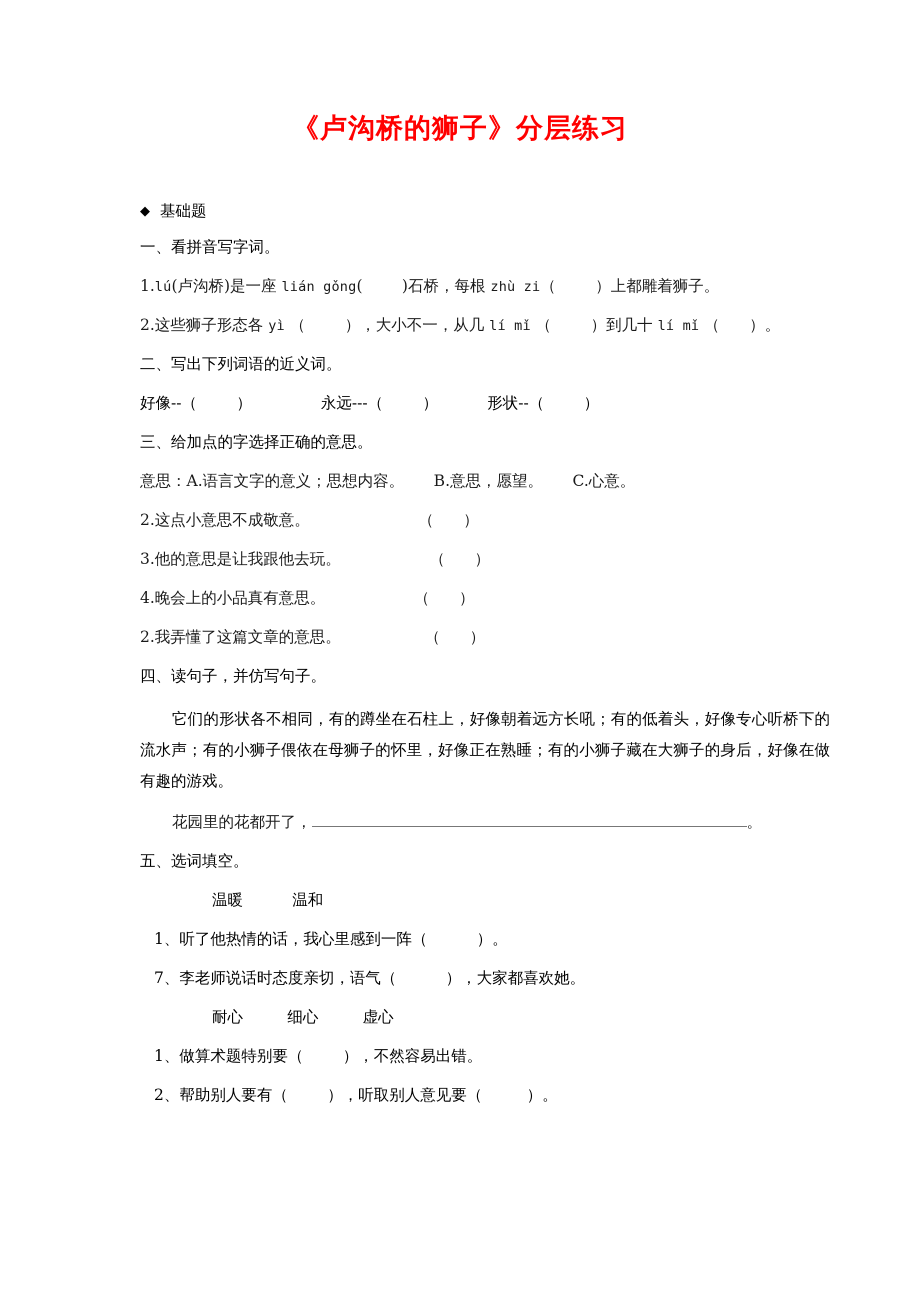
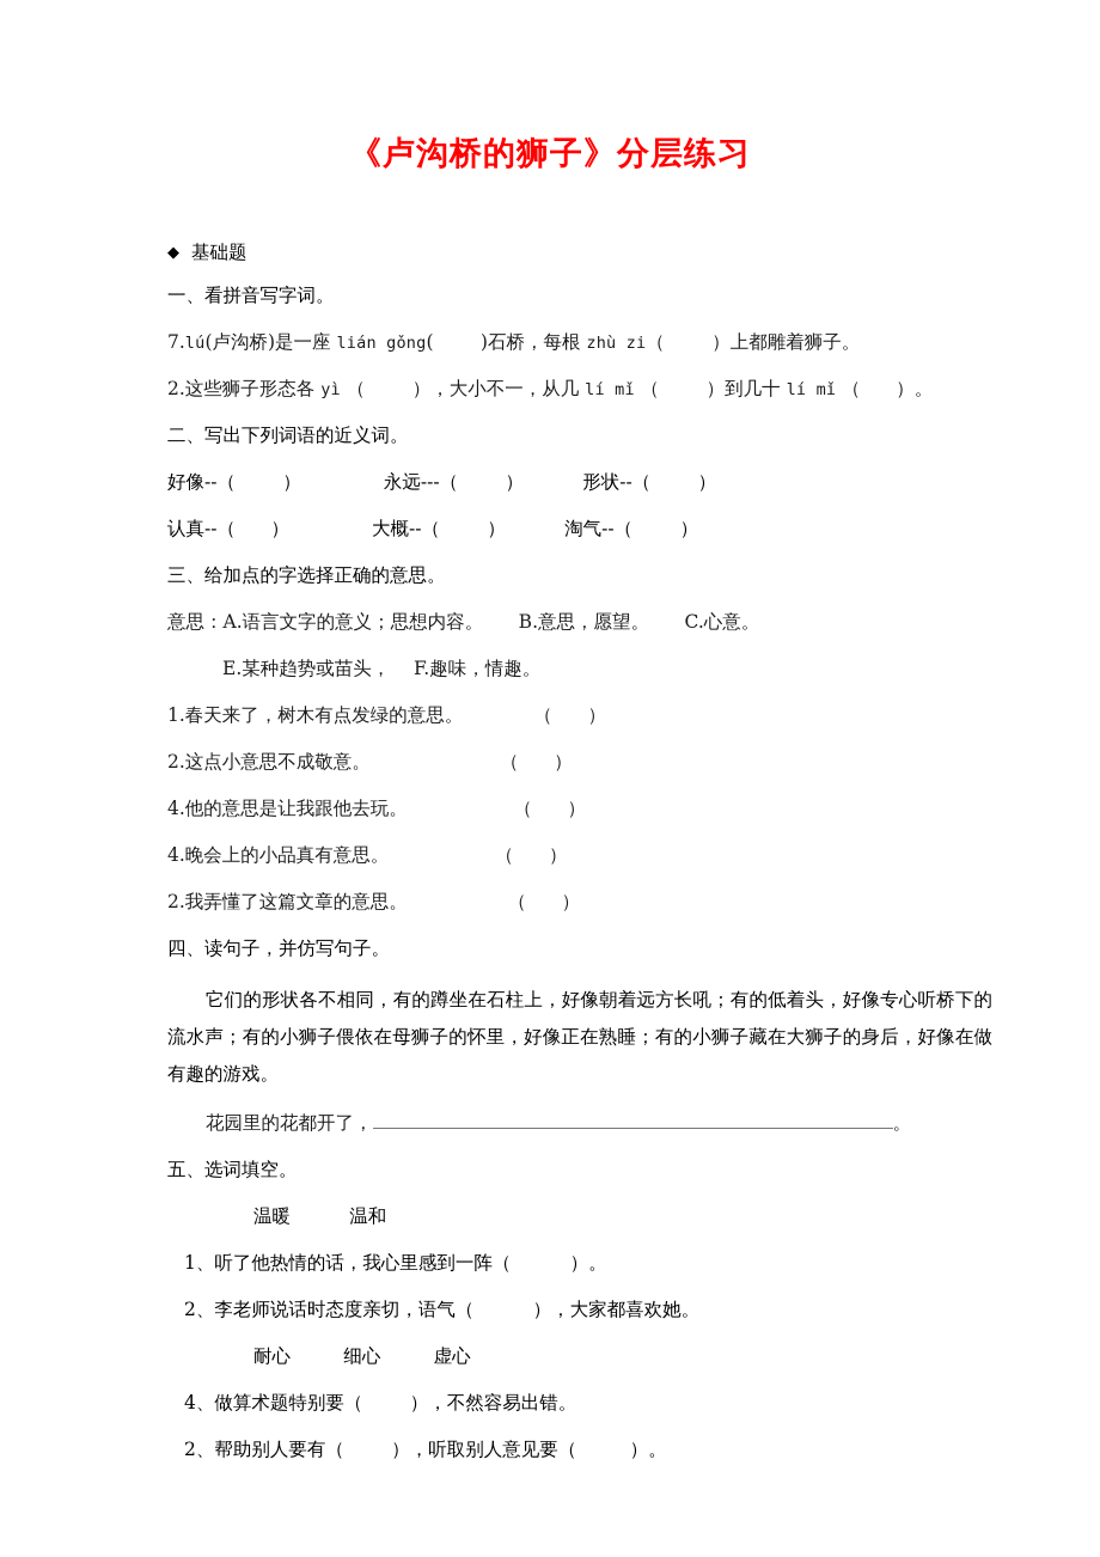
  《卢沟桥的狮子》分层练习
  ◆
  基础题
  一、看拼音写字词。
- 1.lú(卢沟桥)是一座 lián gǒng( )石桥，每根 zhù zi（ ）上都雕着狮子。
+ 7.lú(卢沟桥)是一座 lián gǒng( )石桥，每根 zhù zi（ ）上都雕着狮子。
  2.这些狮子形态各 yì （ ），大小不一，从几 lí mǐ （ ）到几十 lí mǐ （ ）。
  二、写出下列词语的近义词。
  好像--（ ） 永远---（ ） 形状--（ ）
+ 认真--（ ） 大概--（ ） 淘气--（ ）
  三、给加点的字选择正确的意思。
  意思：A.语言文字的意义；思想内容。 B.意思，愿望。 C.心意。
+ E.某种趋势或苗头， F.趣味，情趣。
+ 1.春天来了，树木有点发绿的意思。 （ ）
  2.这点小意思不成敬意。 （ ）
- 3.他的意思是让我跟他去玩。 （ ）
+ 4.他的意思是让我跟他去玩。 （ ）
  4.晚会上的小品真有意思。 （ ）
  2.我弄懂了这篇文章的意思。 （ ）
  四、读句子，并仿写句子。
  它们的形状各不相同，有的蹲坐在石柱上，好像朝着远方长吼；有的低着头，好像专心听桥下的流水声；有的小狮子偎依在母狮子的怀里，好像正在熟睡；有的小狮子藏在大狮子的身后，好像在做有趣的游戏。
  花园里的花都开了， 。
  五、选词填空。
  温暖 温和
  1、听了他热情的话，我心里感到一阵（ ）。
- 7、李老师说话时态度亲切，语气（ ），大家都喜欢她。
+ 2、李老师说话时态度亲切，语气（ ），大家都喜欢她。
  耐心 细心 虚心
- 1、做算术题特别要（ ），不然容易出错。
+ 4、做算术题特别要（ ），不然容易出错。
  2、帮助别人要有（ ），听取别人意见要（ ）。
